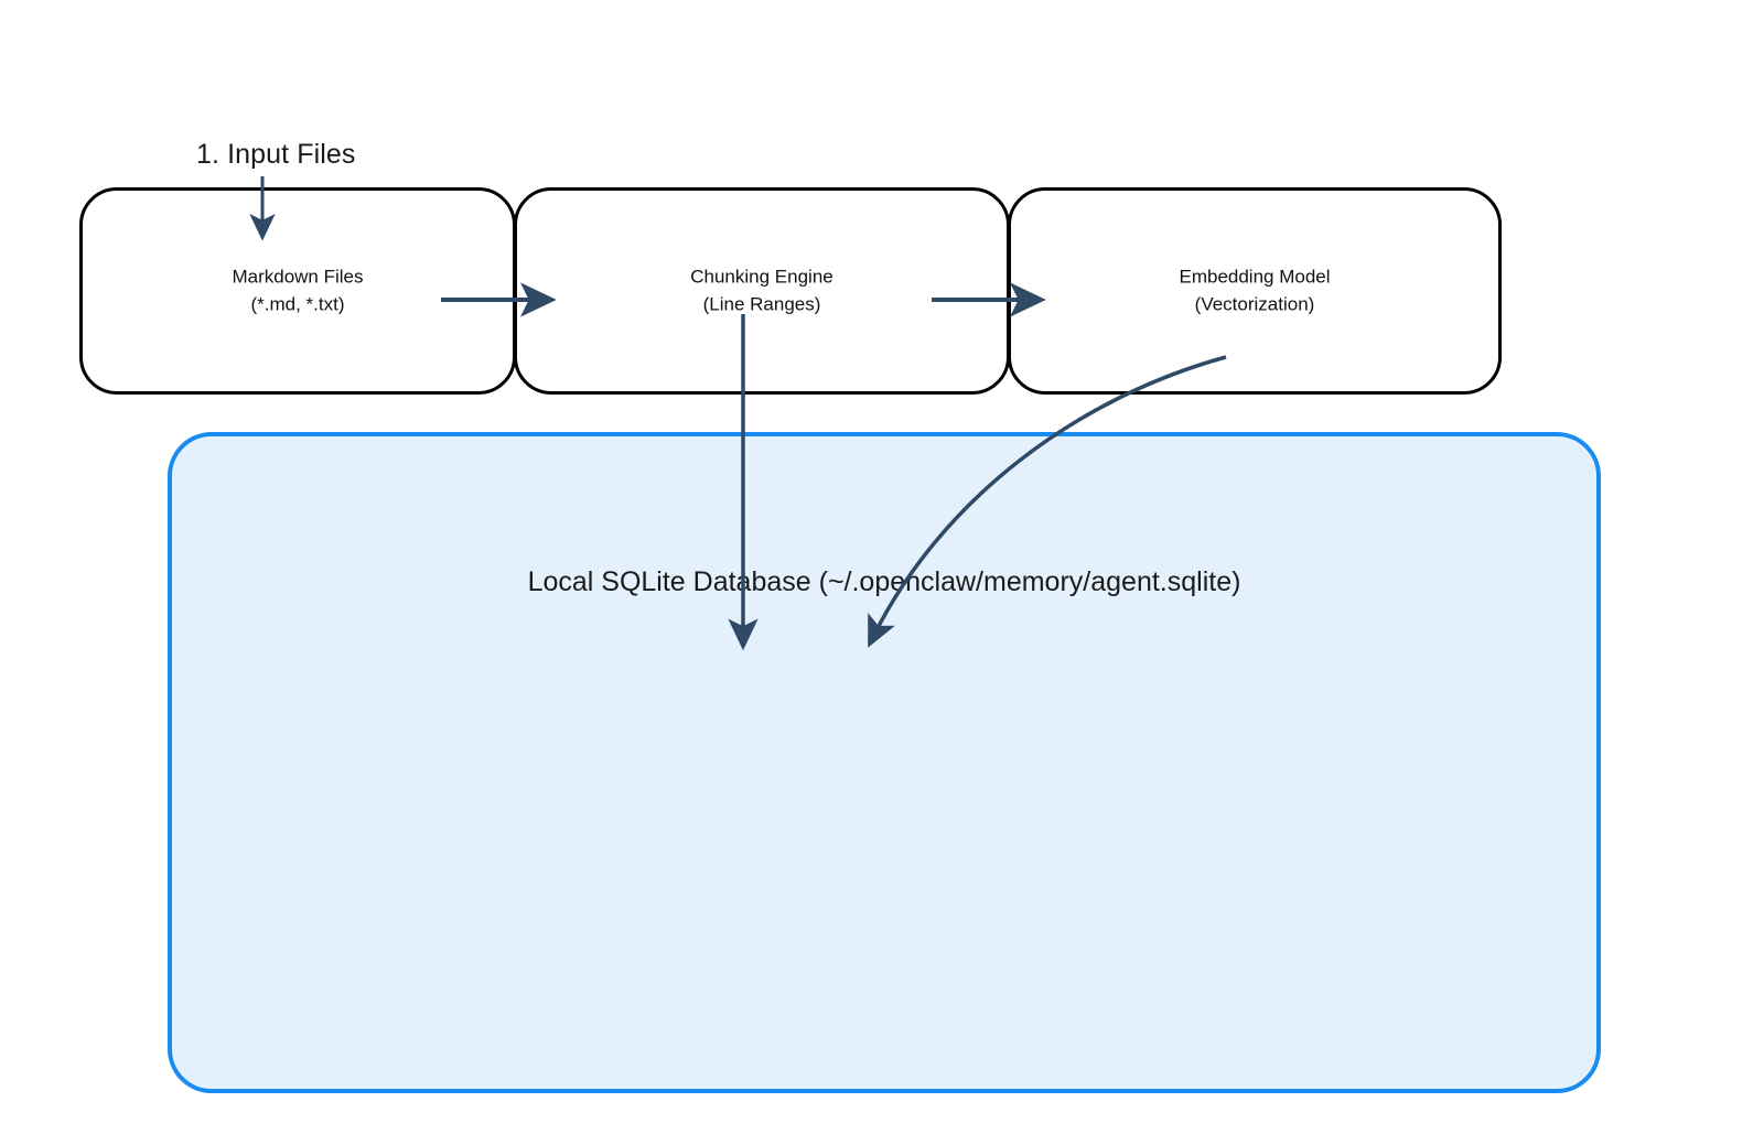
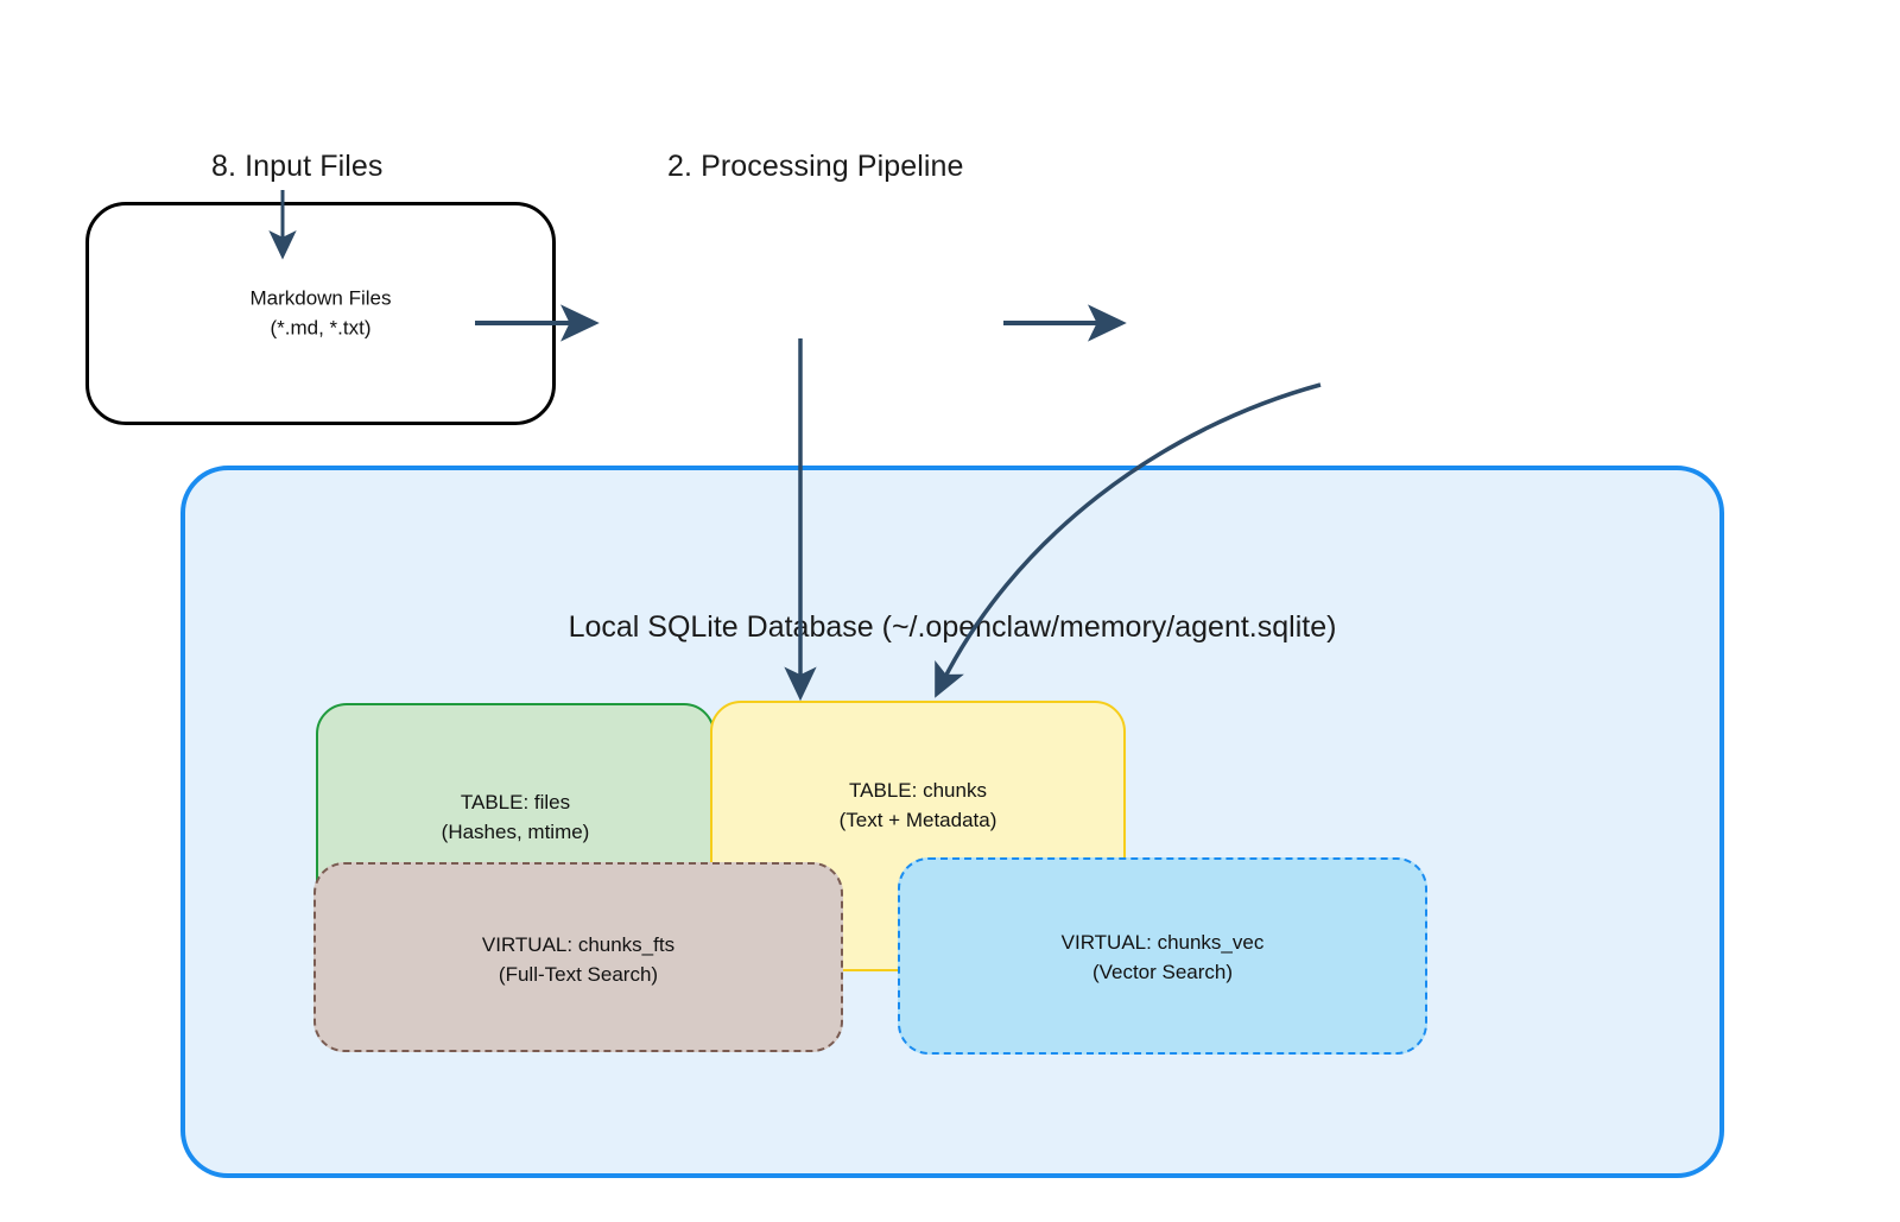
- 1. Input Files
+ 8. Input Files
+ 2. Processing Pipeline
  Markdown Files
  (*.md, *.txt)
- Chunking Engine
- (Line Ranges)
- Embedding Model
- (Vectorization)
  Local SQLite Datbase (~/.openclaw/memory/agent.sqlite)
+ TABLE: files
+ (Hashes, mtime)
+ TABLE: chunks
+ (Text + Metadata)
+ VIRTUAL: chunks_fts
+ (Full-Text Search)
+ VIRTUAL: chunks_vec
+ (Vector Search)
